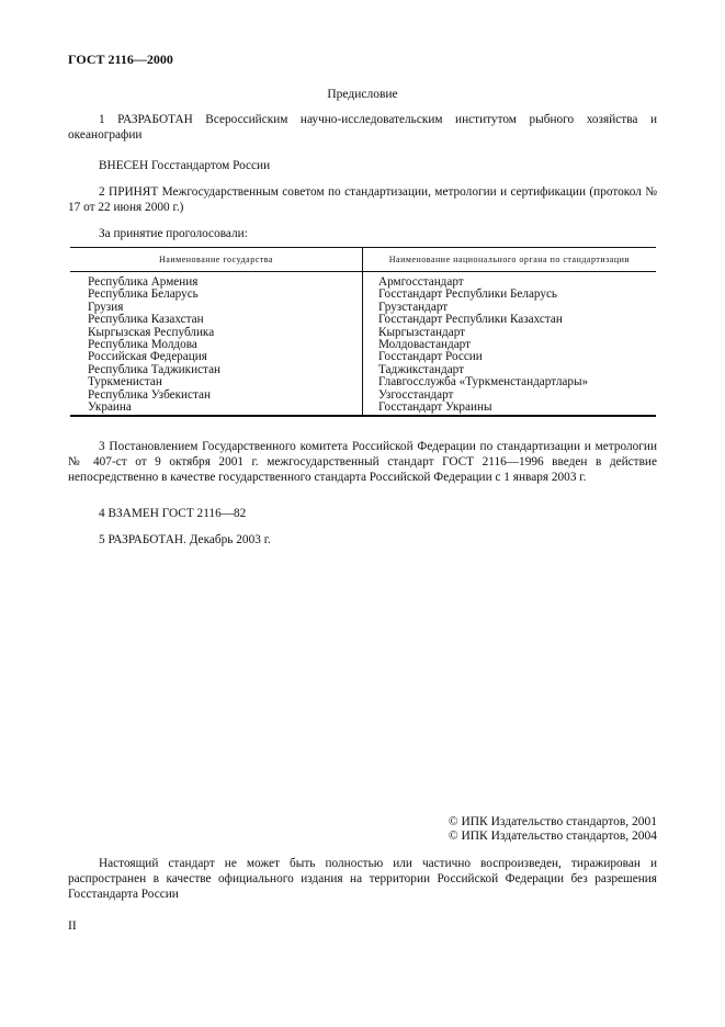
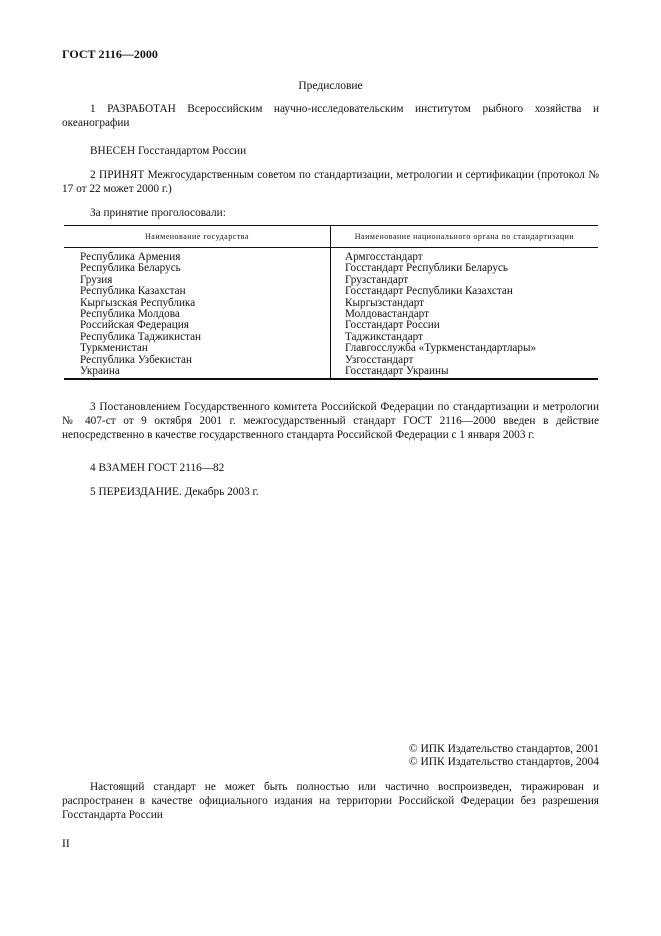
  ГОСТ 2116—2000
  Предисловие
  1 РАЗРАБОТАН Всероссийским научно-исследовательским институтом рыбного хозяйства и океанографии
  ВНЕСЕН Госстандартом России
- 2 ПРИНЯТ Межгосударственным советом по стандартизации, метрологии и сертификации (протокол № 17 от 22 июня 2000 г.)
+ 2 ПРИНЯТ Межгосударственным советом по стандартизации, метрологии и сертификации (протокол № 17 от 22 может 2000 г.)
  За принятие проголосовали:
  Наименование государства	Наименование национального органа по стандартизации
  Республика Армения Республика Беларусь Грузия Республика Казахстан Кыргызская Республика Республика Молдова Российская Федерация Республика Таджикистан Туркменистан Республика Узбекистан Украина	Армгосстандарт Госстандарт Республики Беларусь Грузстандарт Госстандарт Республики Казахстан Кыргызстандарт Молдовастандарт Госстандарт России Таджикстандарт Главгосслужба «Туркменстандартлары» Узгосстандарт Госстандарт Украины
- 3 Постановлением Государственного комитета Российской Федерации по стандартизации и метрологии № 407-ст от 9 октября 2001 г. межгосударственный стандарт ГОСТ 2116—1996 введен в действие непосредственно в качестве государственного стандарта Российской Федерации с 1 января 2003 г.
+ 3 Постановлением Государственного комитета Российской Федерации по стандартизации и метрологии № 407-ст от 9 октября 2001 г. межгосударственный стандарт ГОСТ 2116—2000 введен в действие непосредственно в качестве государственного стандарта Российской Федерации с 1 января 2003 г.
  4 ВЗАМЕН ГОСТ 2116—82
- 5 РАЗРАБОТАН. Декабрь 2003 г.
+ 5 ПЕРЕИЗДАНИЕ. Декабрь 2003 г.
  © ИПК Издательство стандартов, 2001
  © ИПК Издательство стандартов, 2004
  Настоящий стандарт не может быть полностью или частично воспроизведен, тиражирован и распространен в качестве официального издания на территории Российской Федерации без разрешения Госстандарта России
  II
